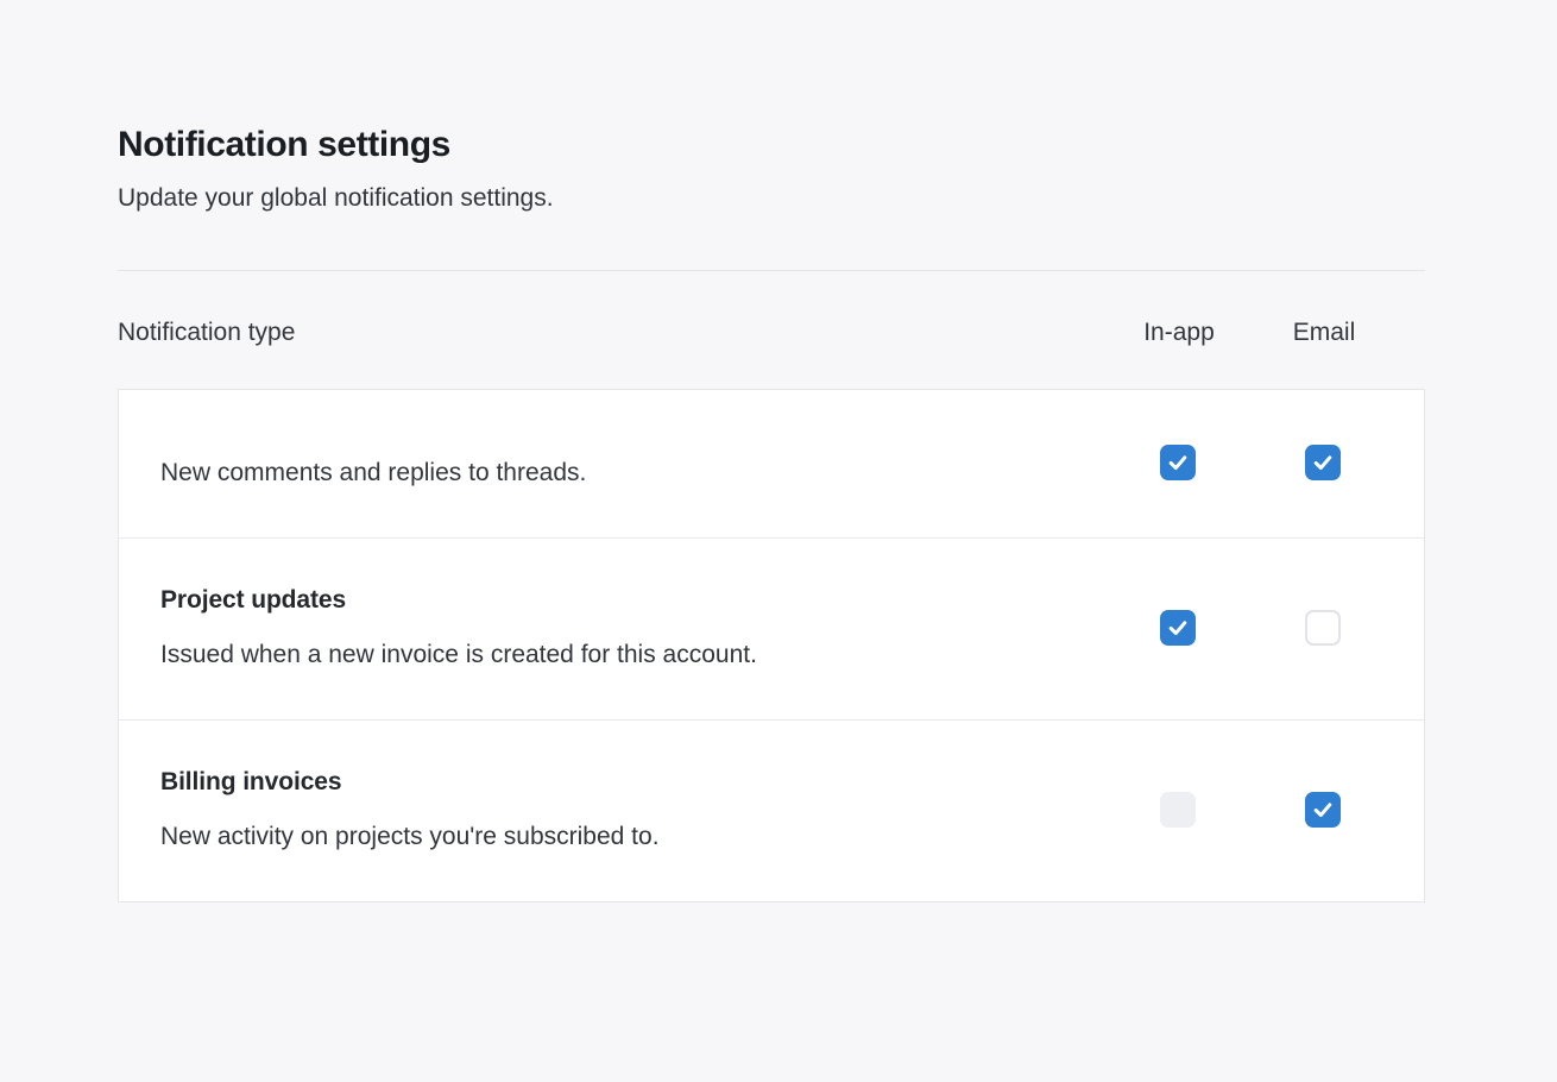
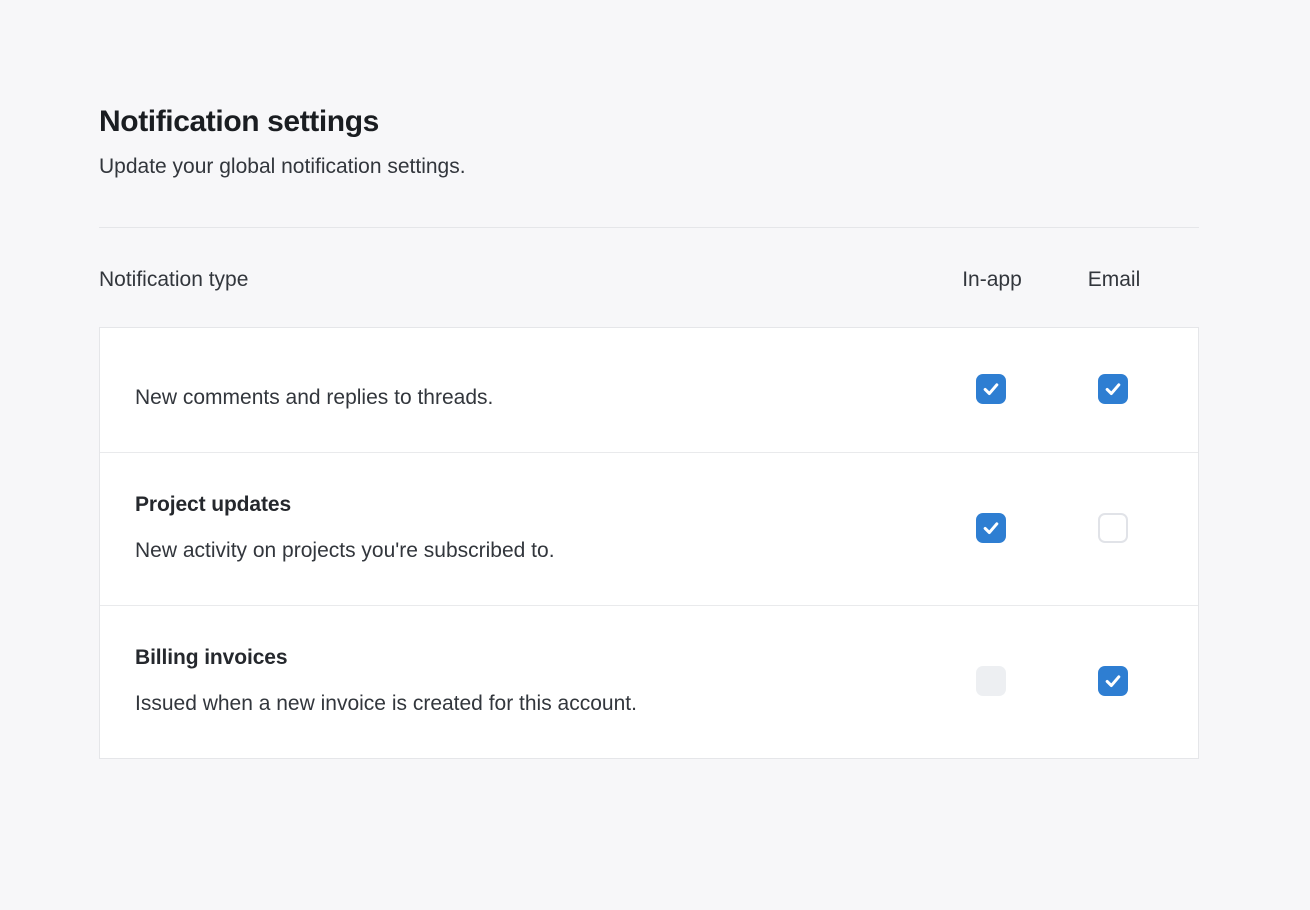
  Notification settings
  Update your global notification settings.
  Notification type
  In-app
  Email
  New comments and replies to threads.
  Project updates
- Issued when a new invoice is created for this account.
+ New activity on projects you're subscribed to.
  Billing invoices
- New activity on projects you're subscribed to.
+ Issued when a new invoice is created for this account.
